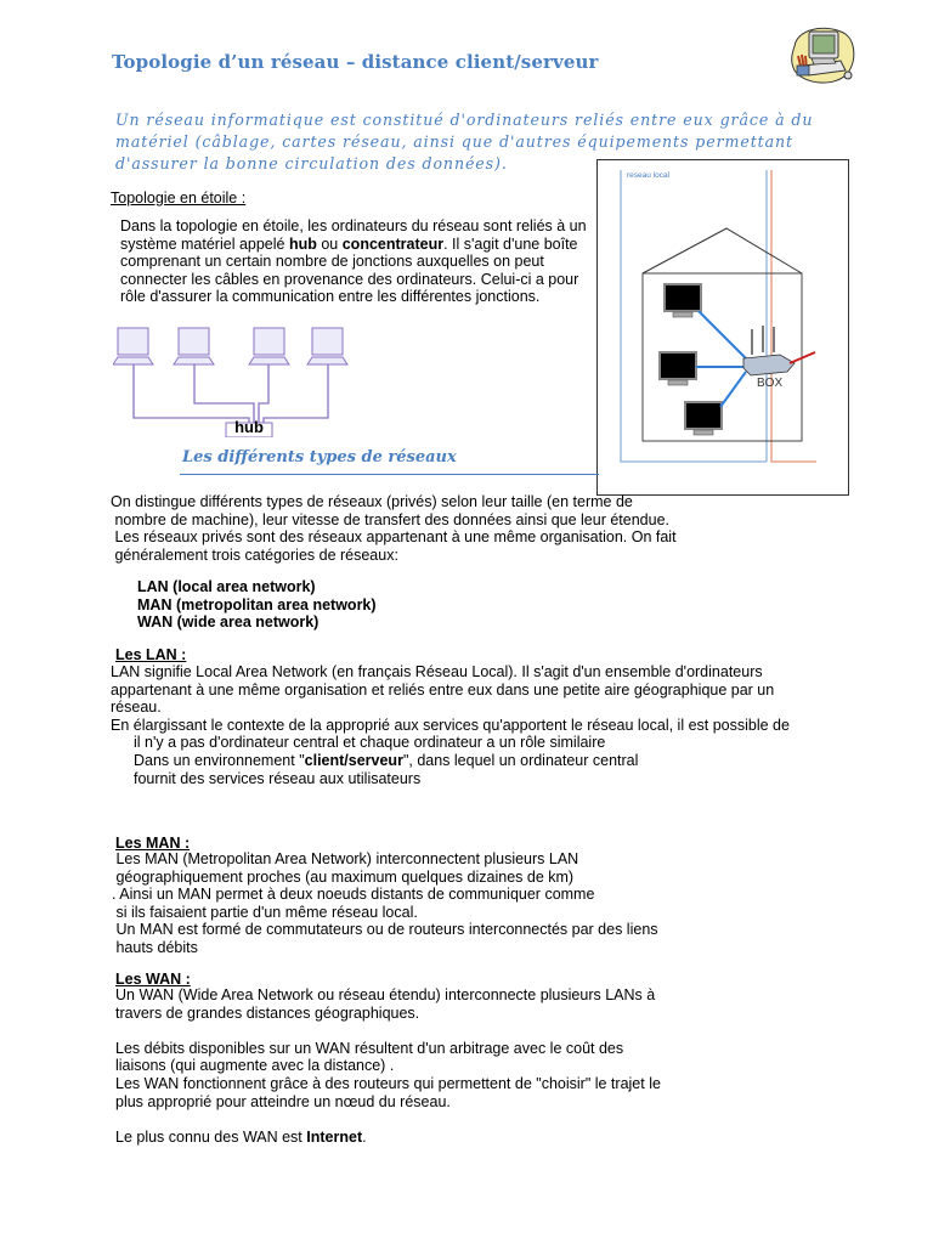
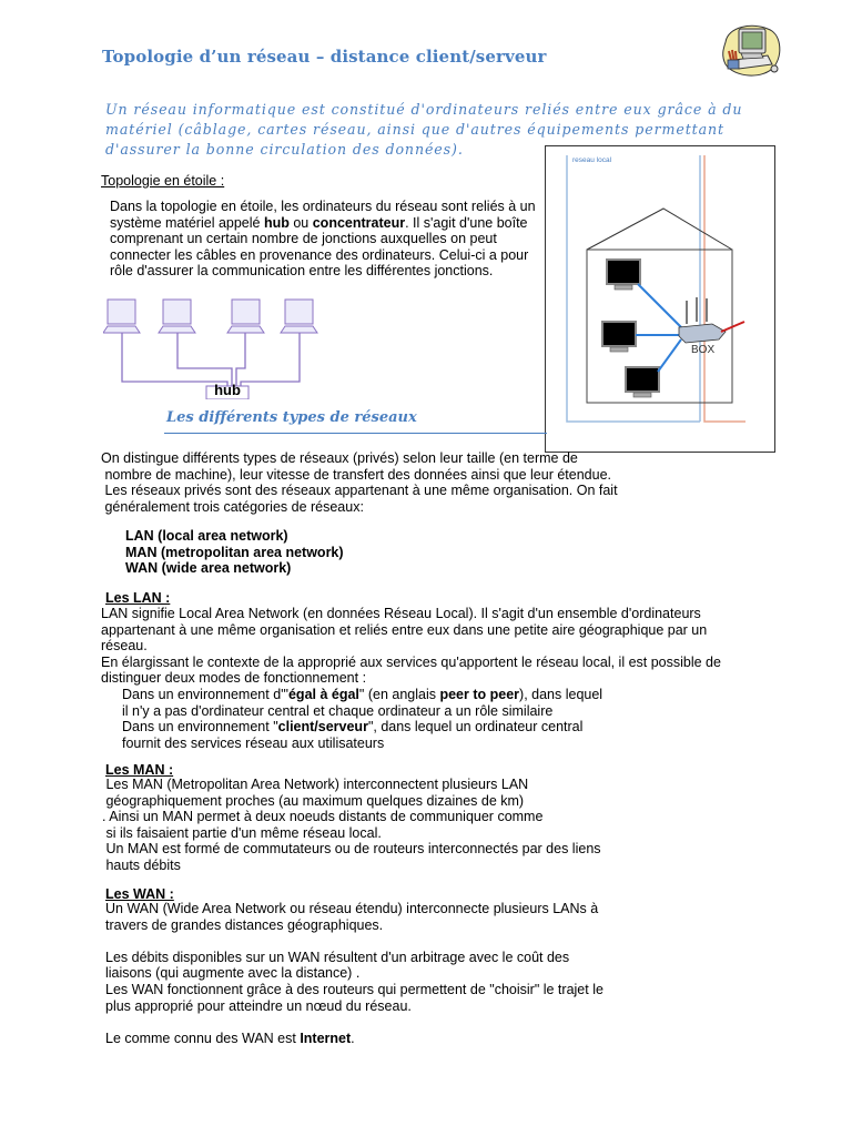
  Topologie d’un réseau – distance client/serveur
  Un réseau informatique est constitué d'ordinateurs reliés entre eux grâce à du matériel (câblage, cartes réseau, ainsi que d'autres équipements permettant d'assurer la bonne circulation des données).
  Topologie en étoile :
  Dans la topologie en étoile, les ordinateurs du réseau sont reliés à un système matériel appelé hub ou concentrateur. Il s'agit d'une boîte comprenant un certain nombre de jonctions auxquelles on peut connecter les câbles en provenance des ordinateurs. Celui-ci a pour rôle d'assurer la communication entre les différentes jonctions.
  hub
  BOX
  Les différents types de réseaux
  On distingue différents types de réseaux (privés) selon leur taille (en terme de
  nombre de machine), leur vitesse de transfert des données ainsi que leur étendue.
  Les réseaux privés sont des réseaux appartenant à une même organisation. On fait
  généralement trois catégories de réseaux:
  LAN (local area network)
  MAN (metropolitan area network)
  WAN (wide area network)
  Les LAN :
- LAN signifie Local Area Network (en français Réseau Local). Il s'agit d'un ensemble d'ordinateurs
+ LAN signifie Local Area Network (en données Réseau Local). Il s'agit d'un ensemble d'ordinateurs
  appartenant à une même organisation et reliés entre eux dans une petite aire géographique par un
  réseau.
  En élargissant le contexte de la approprié aux services qu'apportent le réseau local, il est possible de
+ distinguer deux modes de fonctionnement :
+ Dans un environnement d'"égal à égal" (en anglais peer to peer), dans lequel
  il n'y a pas d'ordinateur central et chaque ordinateur a un rôle similaire
  Dans un environnement "client/serveur", dans lequel un ordinateur central
  fournit des services réseau aux utilisateurs
  Les MAN :
  Les MAN (Metropolitan Area Network) interconnectent plusieurs LAN
  géographiquement proches (au maximum quelques dizaines de km)
  . Ainsi un MAN permet à deux noeuds distants de communiquer comme
  si ils faisaient partie d'un même réseau local.
  Un MAN est formé de commutateurs ou de routeurs interconnectés par des liens
  hauts débits
  Les WAN :
  Un WAN (Wide Area Network ou réseau étendu) interconnecte plusieurs LANs à
  travers de grandes distances géographiques.
  Les débits disponibles sur un WAN résultent d'un arbitrage avec le coût des
  liaisons (qui augmente avec la distance) .
  Les WAN fonctionnent grâce à des routeurs qui permettent de "choisir" le trajet le
  plus approprié pour atteindre un nœud du réseau.
- Le plus connu des WAN est Internet.
+ Le comme connu des WAN est Internet.
